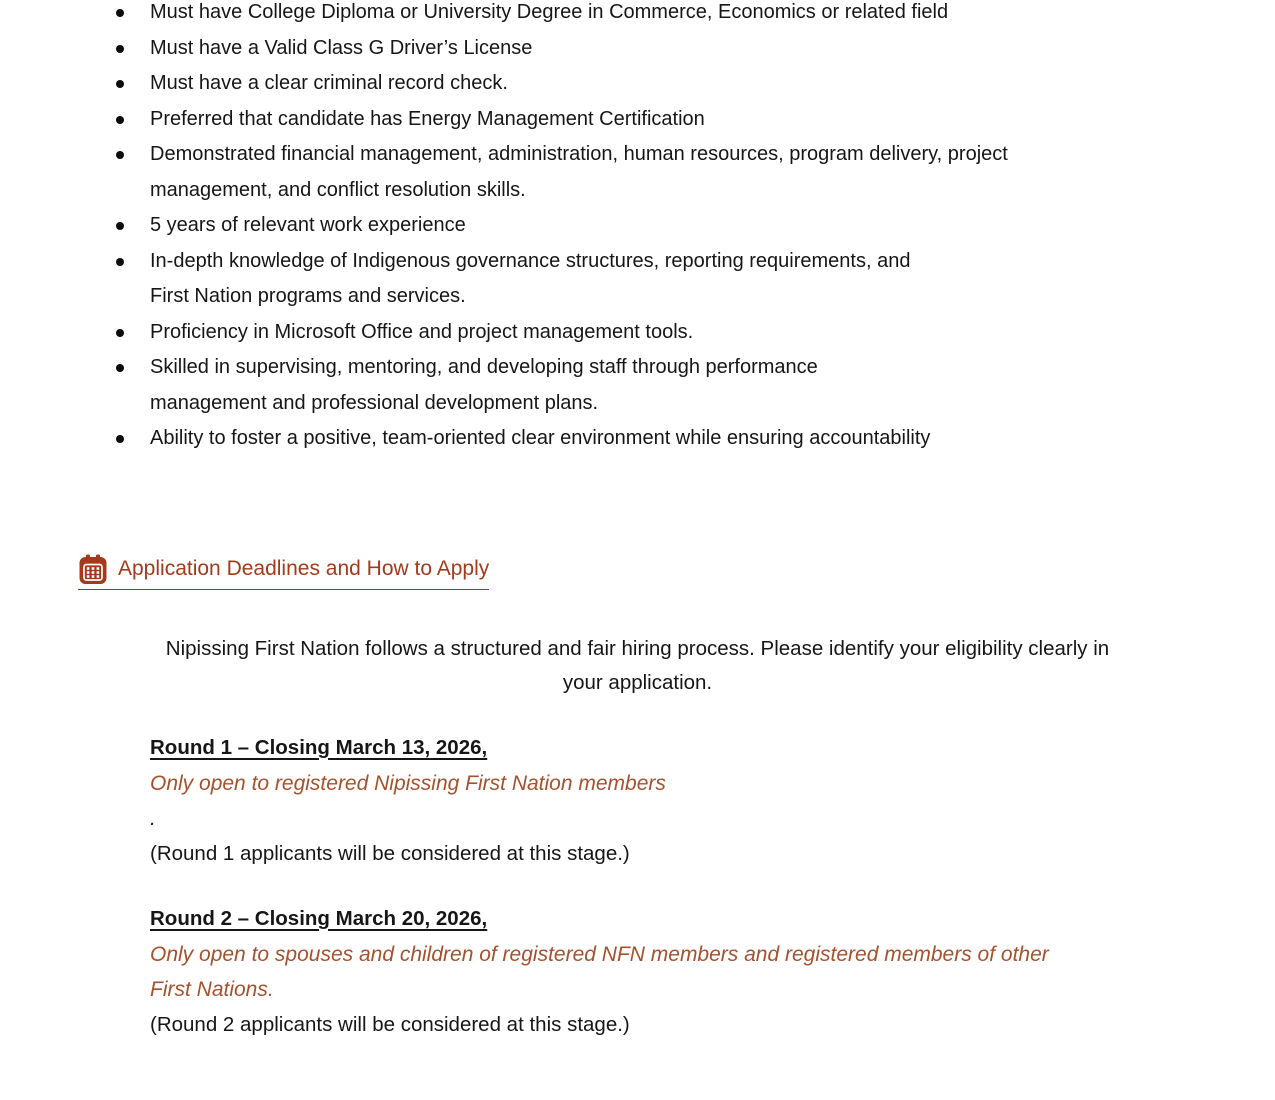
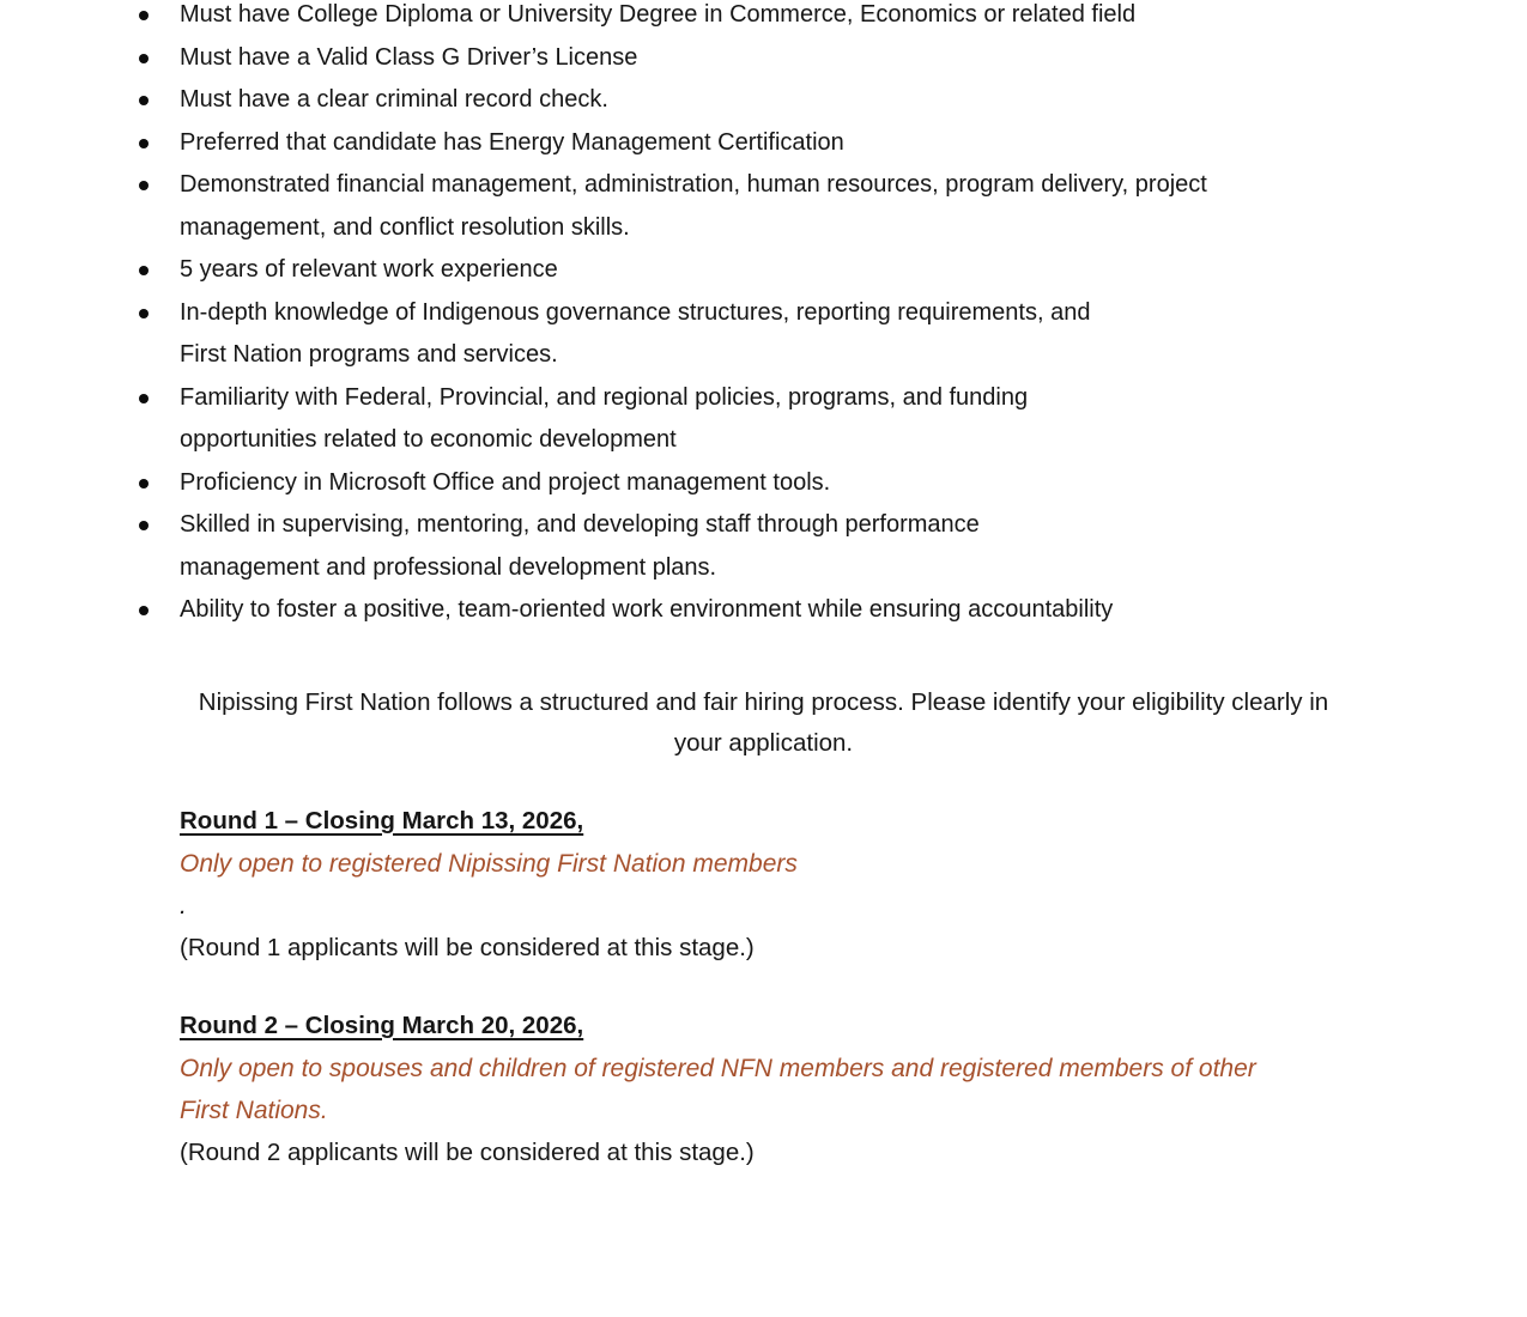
  Must have College Diploma or University Degree in Commerce, Economics or related field
  Must have a Valid Class G Driver’s License
  Must have a clear criminal record check.
  Preferred that candidate has Energy Management Certification
  Demonstrated financial management, administration, human resources, program delivery, project
  management, and conflict resolution skills.
  5 years of relevant work experience
  In-depth knowledge of Indigenous governance structures, reporting requirements, and
  First Nation programs and services.
+ Familiarity with Federal, Provincial, and regional policies, programs, and funding
+ opportunities related to economic development
  Proficiency in Microsoft Office and project management tools.
  Skilled in supervising, mentoring, and developing staff through performance
  management and professional development plans.
- Ability to foster a positive, team-oriented clear environment while ensuring accountability
+ Ability to foster a positive, team-oriented work environment while ensuring accountability
- Application Deadlines and How to Apply
  Nipissing First Nation follows a structured and fair hiring process. Please identify your eligibility clearly in
  your application.
  Round 1 – Closing March 13, 2026,
  Only open to registered Nipissing First Nation members
  .
  (Round 1 applicants will be considered at this stage.)
  Round 2 – Closing March 20, 2026,
  Only open to spouses and children of registered NFN members and registered members of other
  First Nations.
  (Round 2 applicants will be considered at this stage.)
